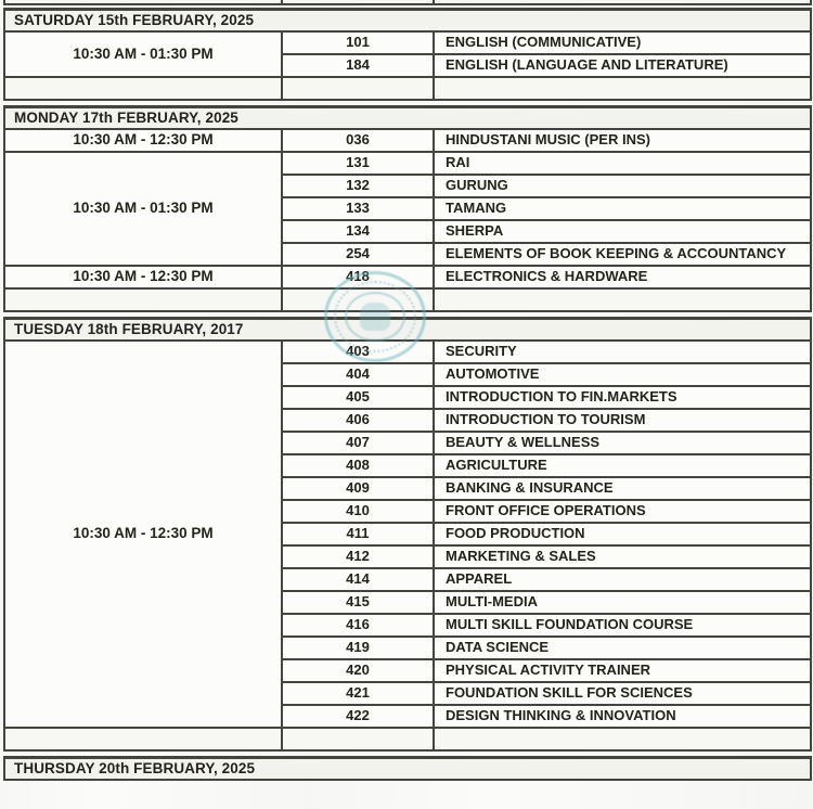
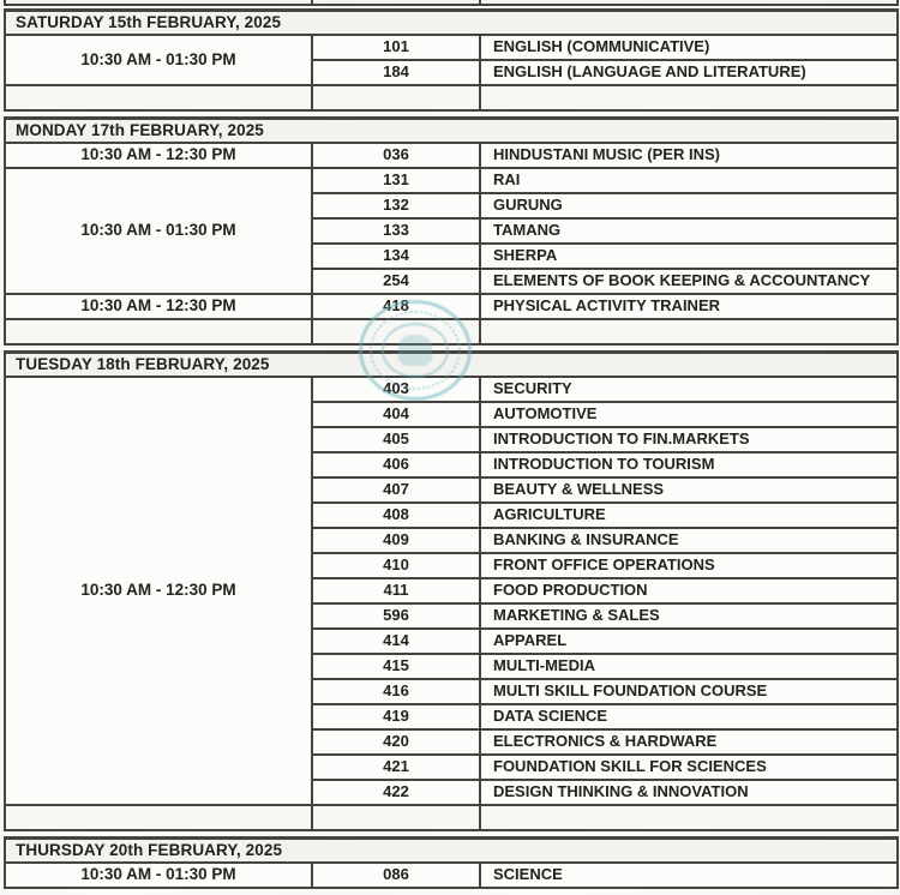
  SATURDAY 15th FEBRUARY, 2025
  10:30 AM - 01:30 PM	101	ENGLISH (COMMUNICATIVE)
  184	ENGLISH (LANGUAGE AND LITERATURE)
  MONDAY 17th FEBRUARY, 2025
  10:30 AM - 12:30 PM	036	HINDUSTANI MUSIC (PER INS)
  10:30 AM - 01:30 PM	131	RAI
  132	GURUNG
  133	TAMANG
  134	SHERPA
  254	ELEMENTS OF BOOK KEEPING & ACCOUNTANCY
- 10:30 AM - 12:30 PM	418	ELECTRONICS & HARDWARE
+ 10:30 AM - 12:30 PM	418	PHYSICAL ACTIVITY TRAINER
- TUESDAY 18th FEBRUARY, 2017
+ TUESDAY 18th FEBRUARY, 2025
  10:30 AM - 12:30 PM	403	SECURITY
  404	AUTOMOTIVE
  405	INTRODUCTION TO FIN.MARKETS
  406	INTRODUCTION TO TOURISM
  407	BEAUTY & WELLNESS
  408	AGRICULTURE
  409	BANKING & INSURANCE
  410	FRONT OFFICE OPERATIONS
  411	FOOD PRODUCTION
- 412	MARKETING & SALES
+ 596	MARKETING & SALES
  414	APPAREL
  415	MULTI-MEDIA
  416	MULTI SKILL FOUNDATION COURSE
  419	DATA SCIENCE
- 420	PHYSICAL ACTIVITY TRAINER
+ 420	ELECTRONICS & HARDWARE
  421	FOUNDATION SKILL FOR SCIENCES
  422	DESIGN THINKING & INNOVATION
  THURSDAY 20th FEBRUARY, 2025
+ 10:30 AM - 01:30 PM	086	SCIENCE
